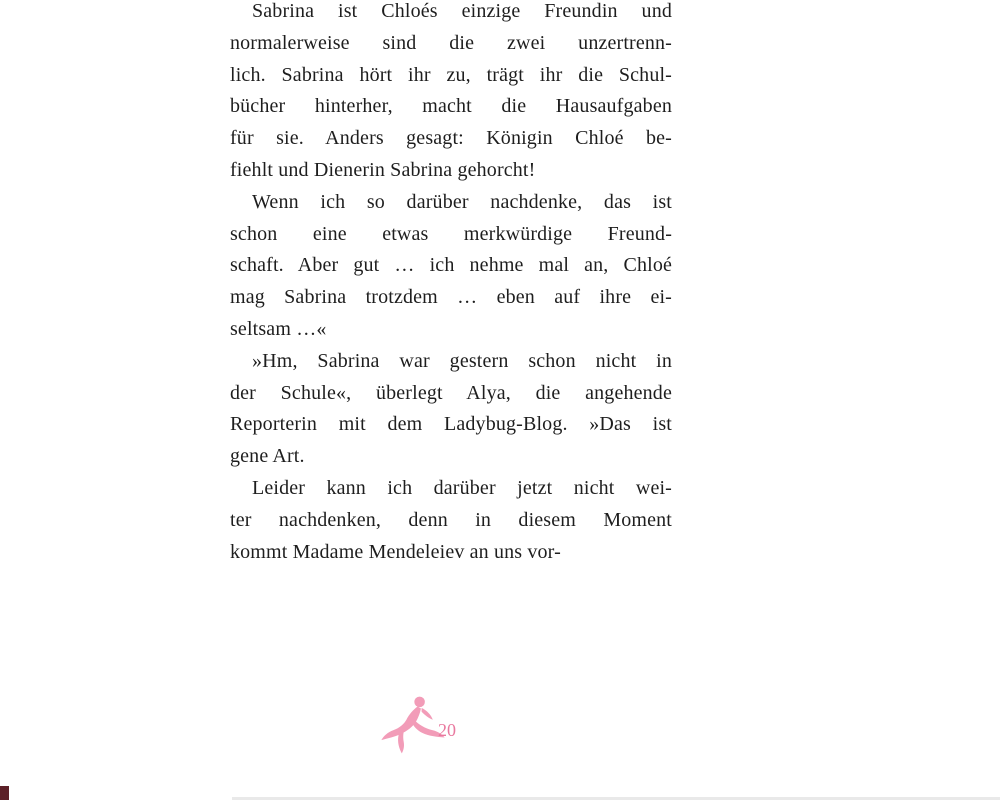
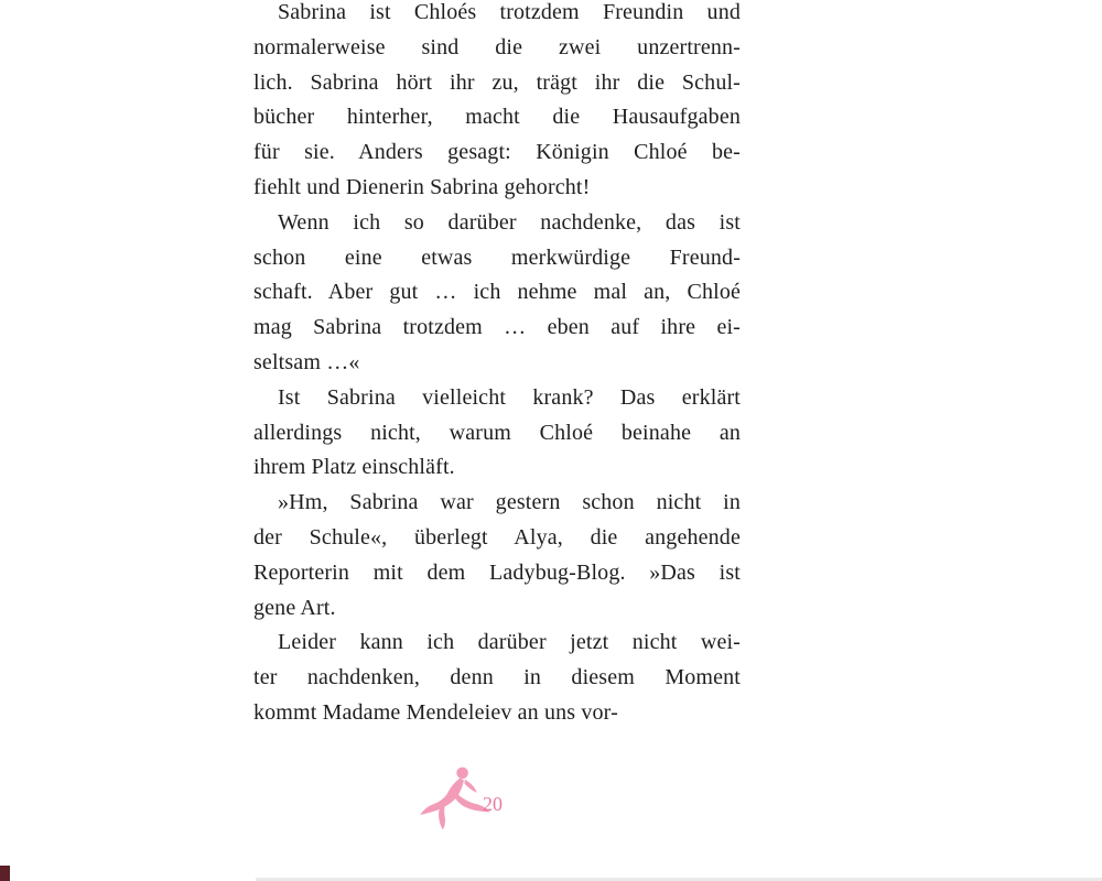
- Sabrina ist Chloés einzige Freundin und
+ Sabrina ist Chloés trotzdem Freundin und
  normalerweise sind die zwei unzertrenn-
  lich. Sabrina hört ihr zu, trägt ihr die Schul-
  bücher hinterher, macht die Hausaufgaben
  für sie. Anders gesagt: Königin Chloé be-
  fiehlt und Dienerin Sabrina gehorcht!
  Wenn ich so darüber nachdenke, das ist
  schon eine etwas merkwürdige Freund-
  schaft. Aber gut … ich nehme mal an, Chloé
  mag Sabrina trotzdem … eben auf ihre ei-
  seltsam …«
+ Ist Sabrina vielleicht krank? Das erklärt
+ allerdings nicht, warum Chloé beinahe an
+ ihrem Platz einschläft.
  »Hm, Sabrina war gestern schon nicht in
  der Schule«, überlegt Alya, die angehende
  Reporterin mit dem Ladybug-Blog. »Das ist
  gene Art.
  Leider kann ich darüber jetzt nicht wei-
  ter nachdenken, denn in diesem Moment
  kommt Madame Mendeleiev an uns vor-
  20
